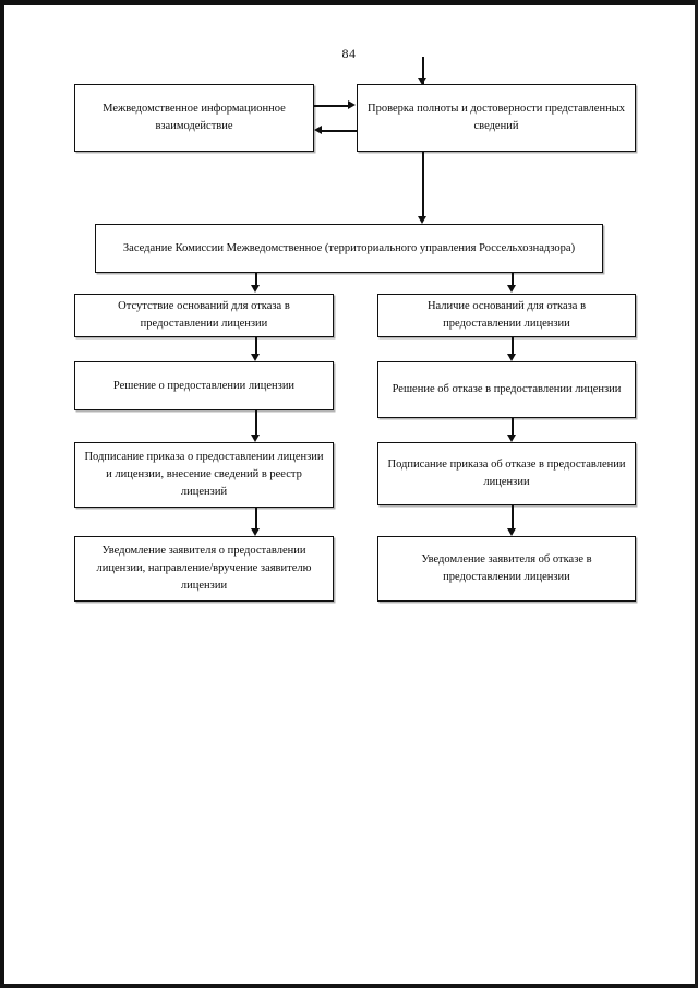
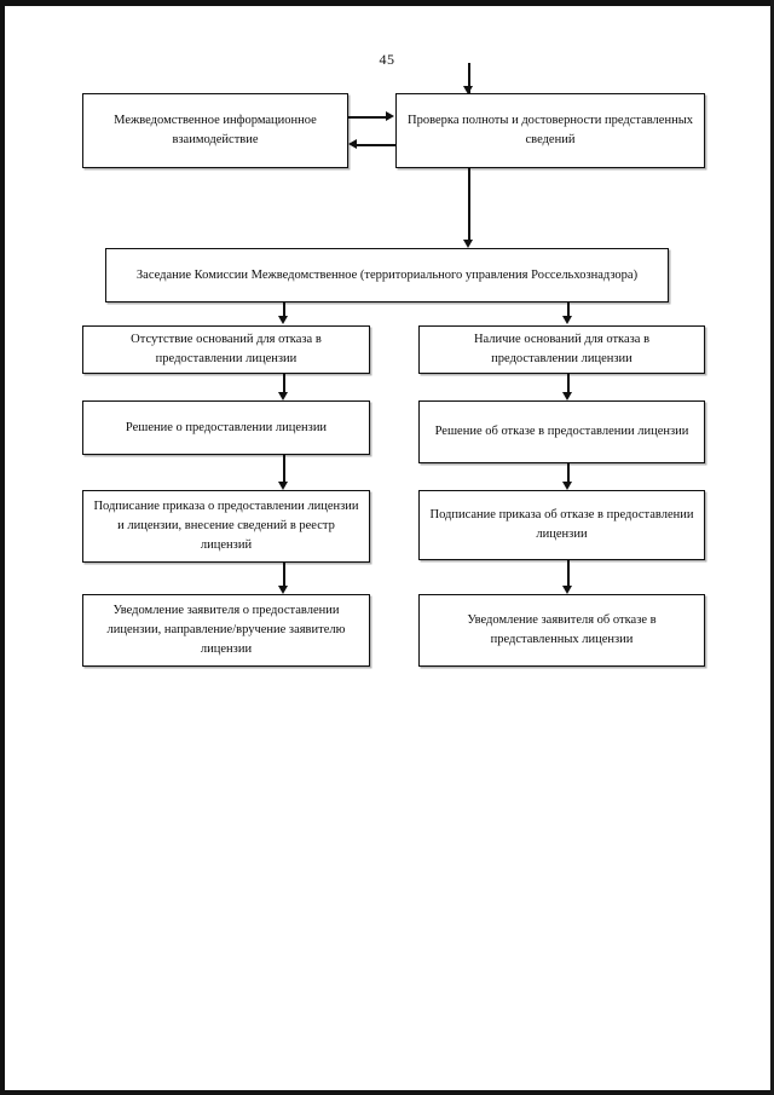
- 84
+ 45
  Межведомственное информационное взаимодействие
  Проверка полноты и достоверности представленных сведений
  Заседание Комиссии Межведомственное (территориального управления Россельхознадзора)
  Отсутствие оснований для отказа в предоставлении лицензии
  Наличие оснований для отказа в предоставлении лицензии
  Решение о предоставлении лицензии
  Решение об отказе в предоставлении лицензии
  Подписание приказа о предоставлении лицензии и лицензии, внесение сведений в реестр лицензий
  Подписание приказа об отказе в предоставлении лицензии
  Уведомление заявителя о предоставлении лицензии, направление/вручение заявителю лицензии
- Уведомление заявителя об отказе в предоставлении лицензии
+ Уведомление заявителя об отказе в представленных лицензии
